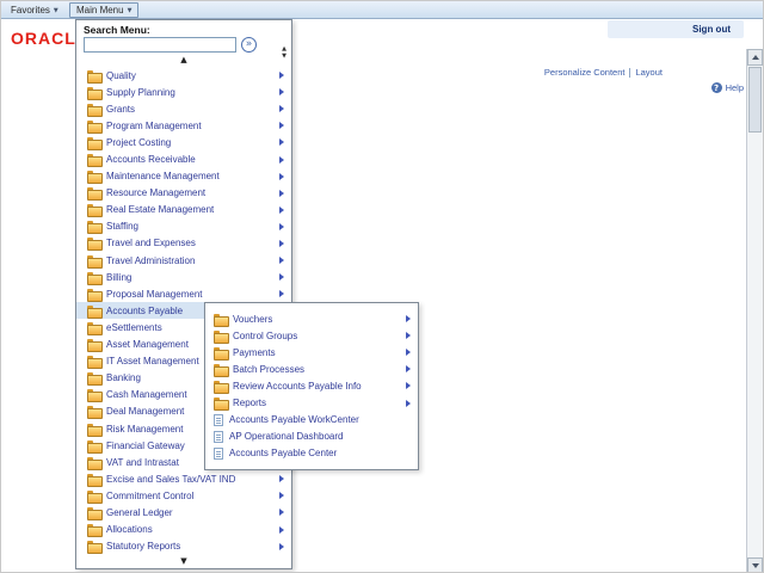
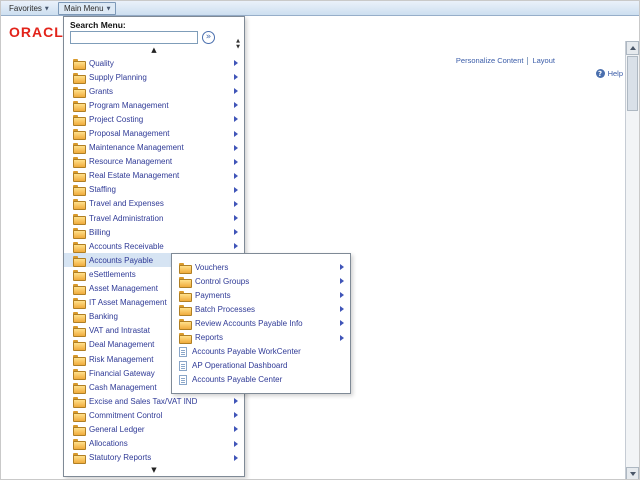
  Favorites
  Main Menu
  ORACL
- Sign out
  Personalize Content
  Layout
  ?
  Help
  Search Menu:
  »
  ▲
  Quality
  Supply Planning
  Grants
  Program Management
  Project Costing
- Accounts Receivable
+ Proposal Management
  Maintenance Management
  Resource Management
  Real Estate Management
  Staffing
  Travel and Expenses
  Travel Administration
  Billing
- Proposal Management
+ Accounts Receivable
  Accounts Payable
  eSettlements
  Asset Management
  IT Asset Management
  Banking
- Cash Management
+ VAT and Intrastat
  Deal Management
  Risk Management
  Financial Gateway
- VAT and Intrastat
+ Cash Management
  Excise and Sales Tax/VAT IND
  Commitment Control
  General Ledger
  Allocations
  Statutory Reports
  ▼
  Vouchers
  Control Groups
  Payments
  Batch Processes
  Review Accounts Payable Info
  Reports
  Accounts Payable WorkCenter
  AP Operational Dashboard
  Accounts Payable Center
